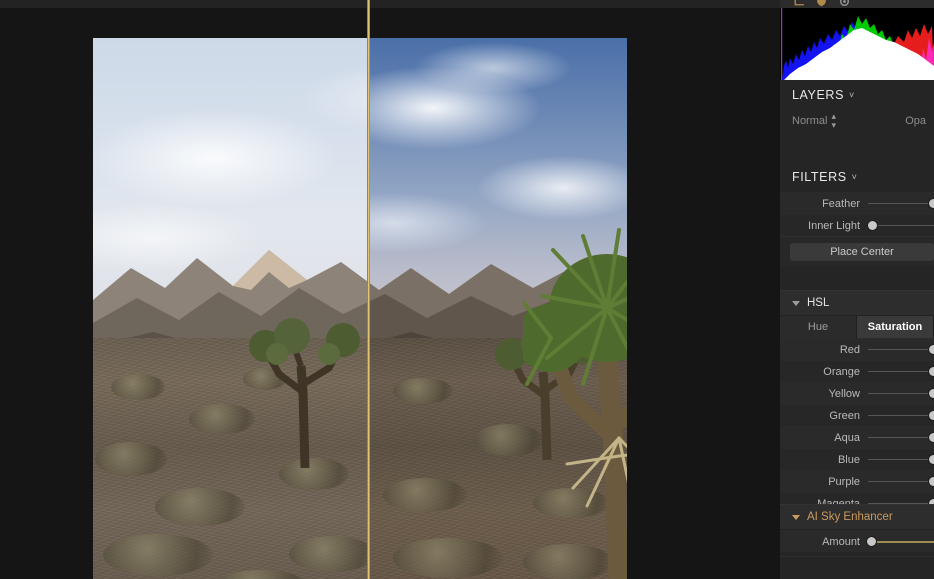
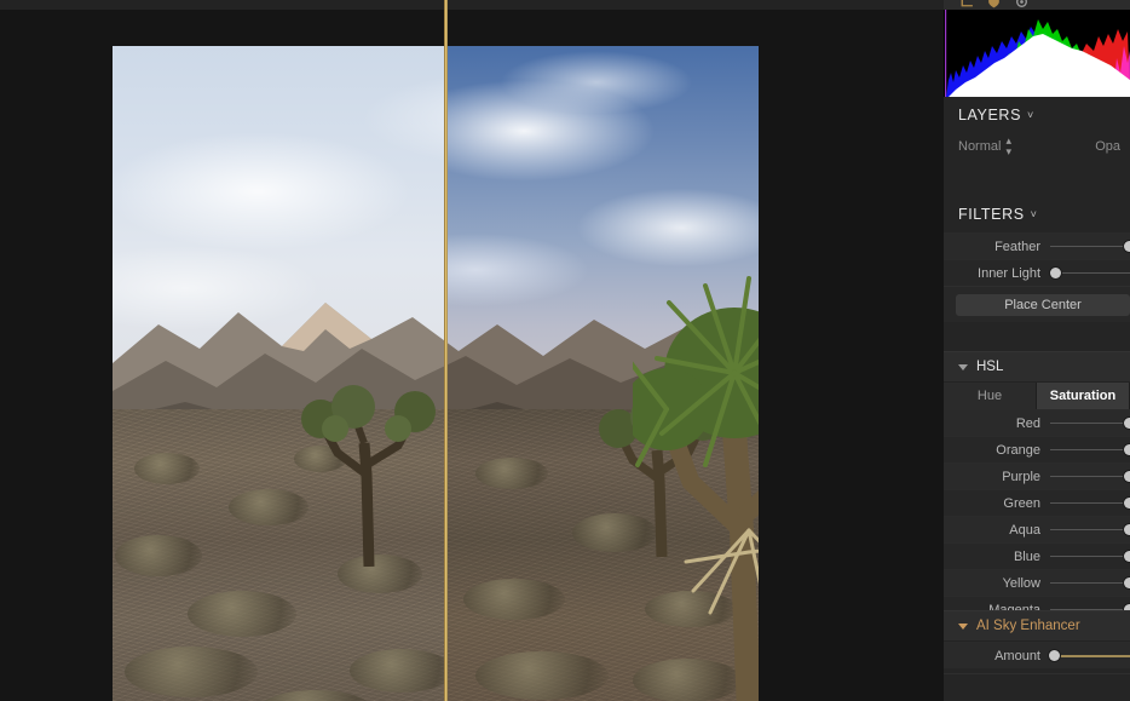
  LAYERS
  ˅
  Normal
  ▴
  ▾
  Opa
  FILTERS
  ˅
  Feather
  Inner Light
  Place Center
  HSL
  Hue
  Saturation
  Red
  Orange
- Yellow
+ Purple
  Green
  Aqua
  Blue
- Purple
+ Yellow
  AI Sky Enhancer
  Amount
